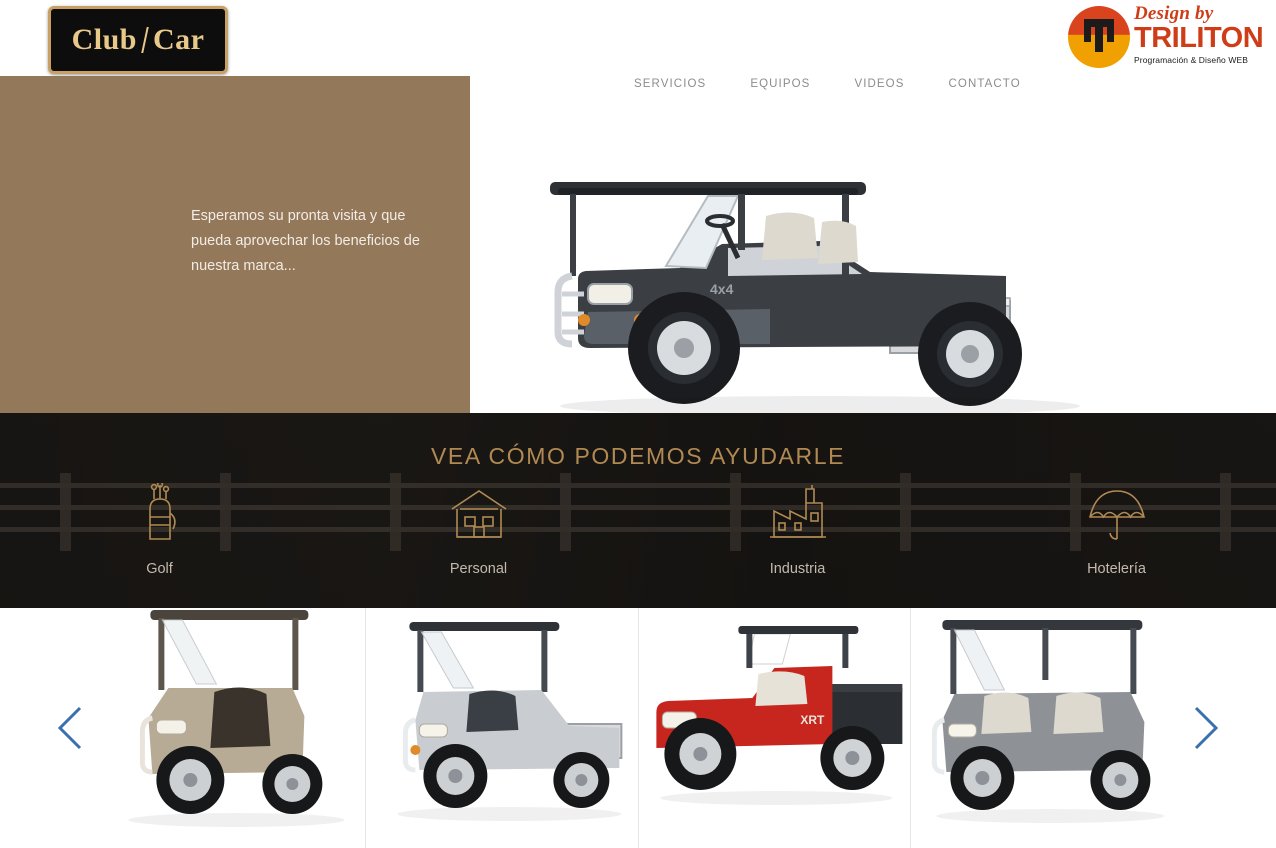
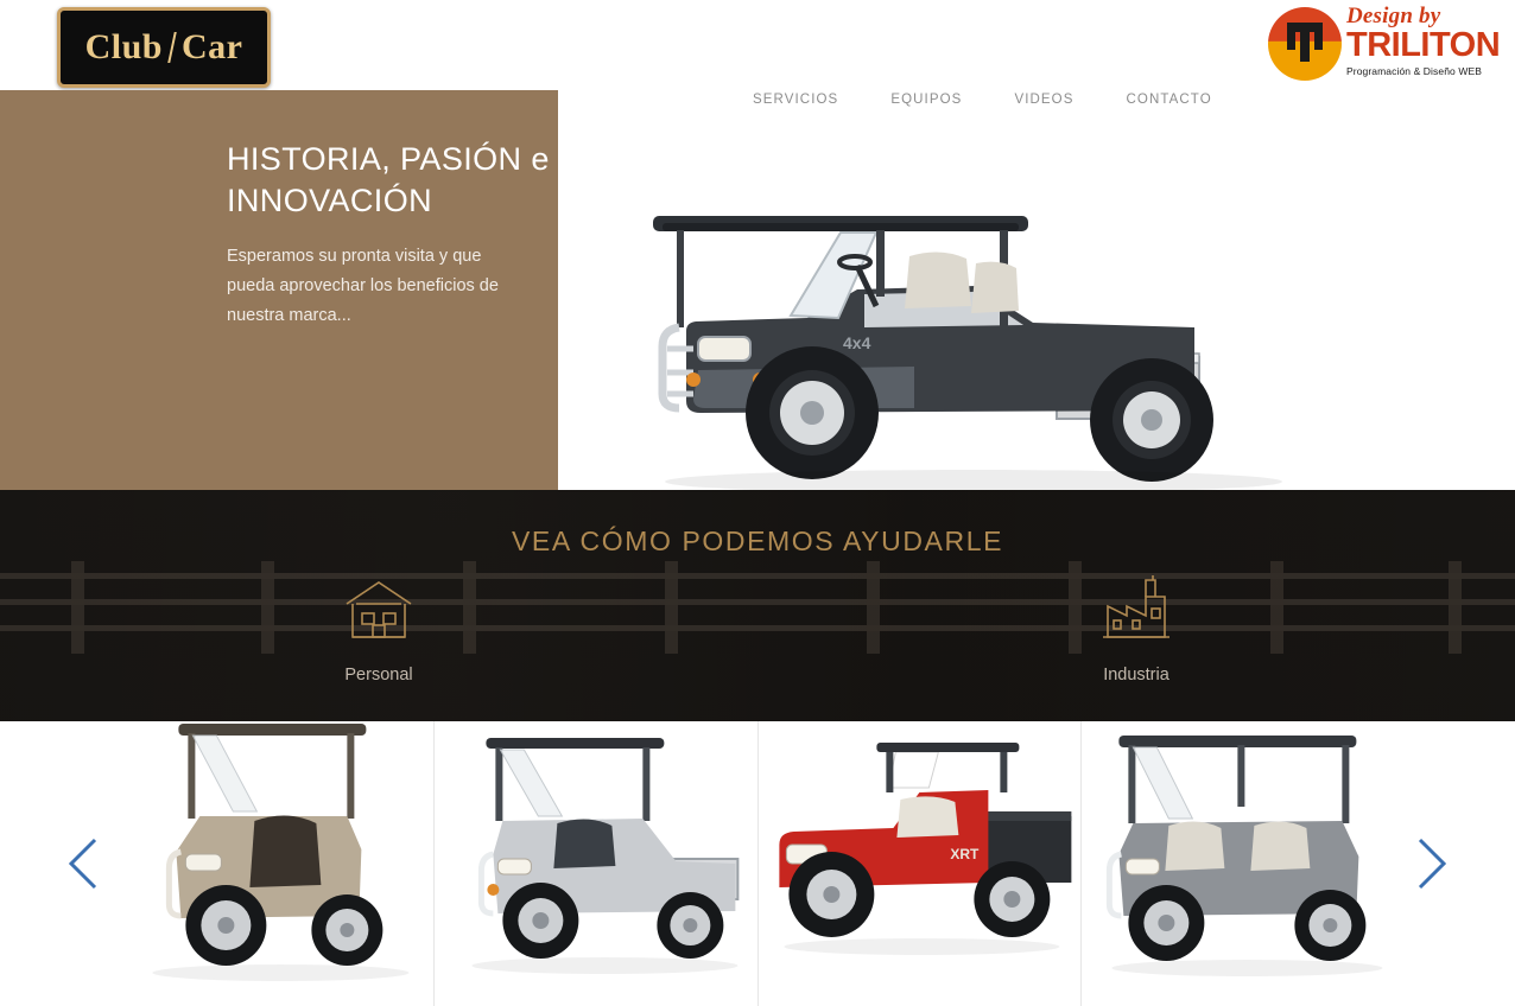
  Club Car
  SERVICIOS
  EQUIPOS
  VIDEOS
  CONTACTO
  Design by
  TRILITON
  Programación & Diseño WEB
+ HISTORIA, PASIÓN e INNOVACIÓN
  Esperamos su pronta visita y que pueda aprovechar los beneficios de nuestra marca...
  4x4
  VEA CÓMO PODEMOS AYUDARLE
- Golf
  Personal
  Industria
- Hotelería
  XRT
